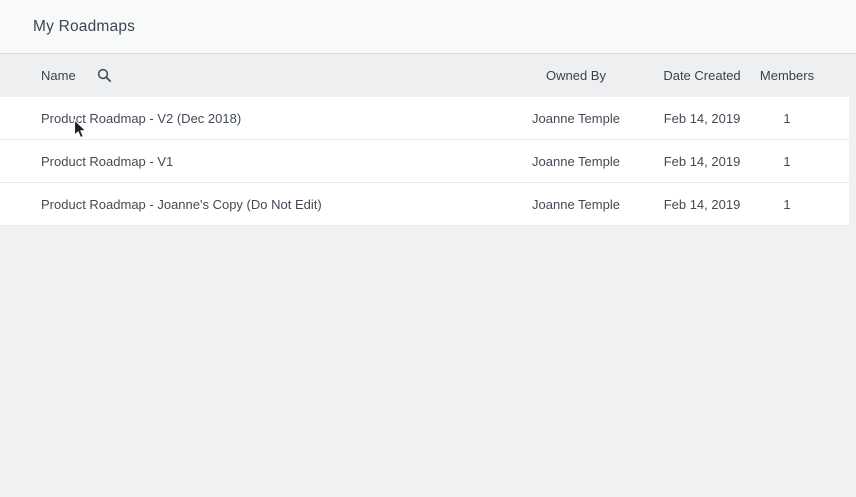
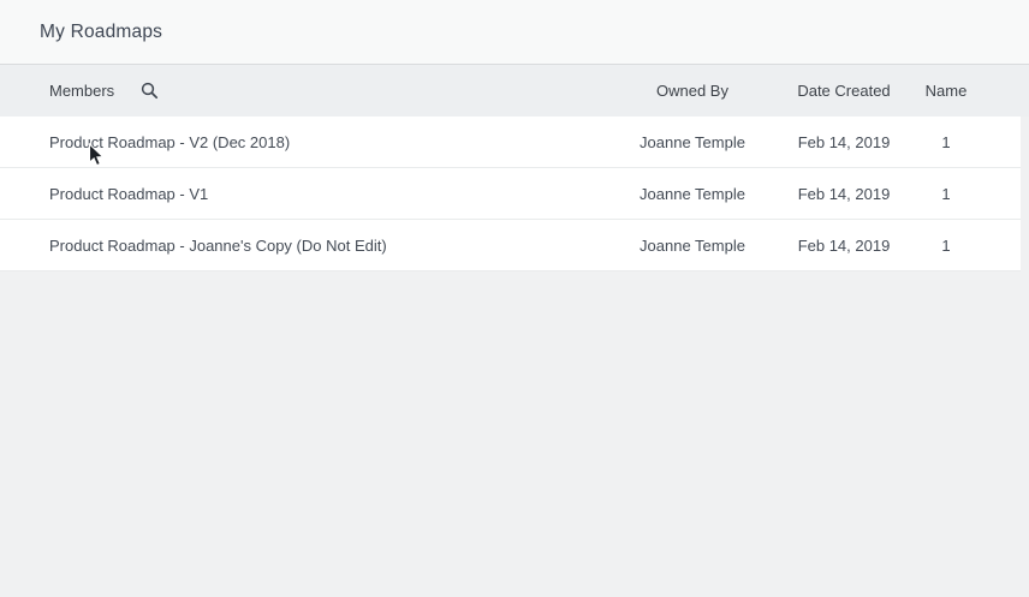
  My Roadmaps
- Name
+ Members
  Owned By
  Date Created
- Members
+ Name
  Product Roadmap - V2 (Dec 2018)
  Joanne Temple
  Feb 14, 2019
  1
  Product Roadmap - V1
  Joanne Temple
  Feb 14, 2019
  1
  Product Roadmap - Joanne's Copy (Do Not Edit)
  Joanne Temple
  Feb 14, 2019
  1
